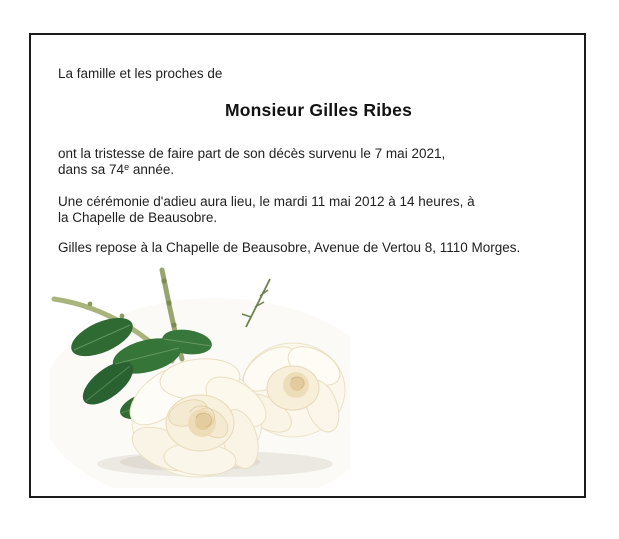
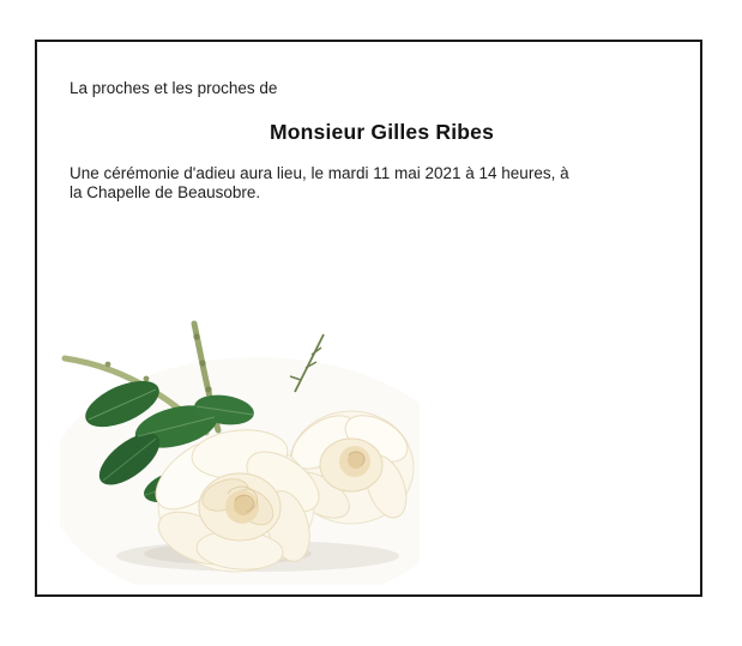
- La famille et les proches de
+ La proches et les proches de
  Monsieur Gilles Ribes
- ont la tristesse de faire part de son décès survenu le 7 mai 2021,
- dans sa 74e année.
- Une cérémonie d'adieu aura lieu, le mardi 11 mai 2012 à 14 heures, à
+ Une cérémonie d'adieu aura lieu, le mardi 11 mai 2021 à 14 heures, à
  la Chapelle de Beausobre.
- Gilles repose à la Chapelle de Beausobre, Avenue de Vertou 8, 1110 Morges.
